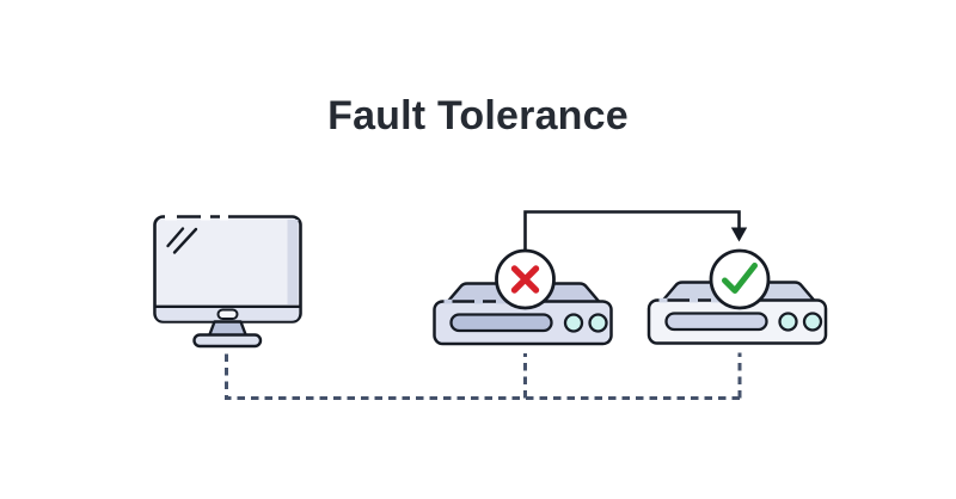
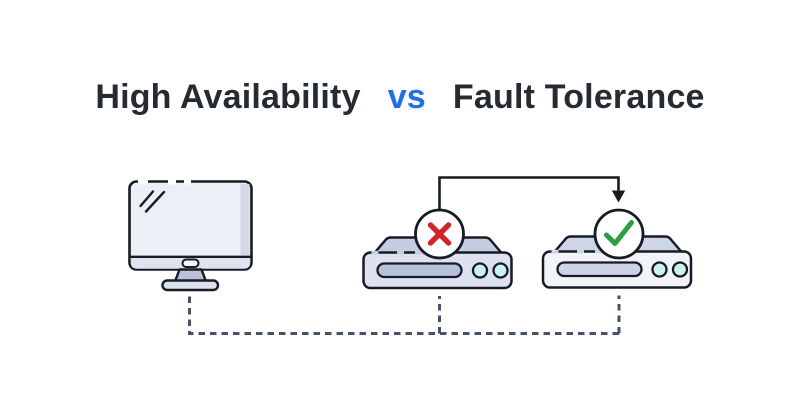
+ High Availability
+ vs
  Fault Tolerance
